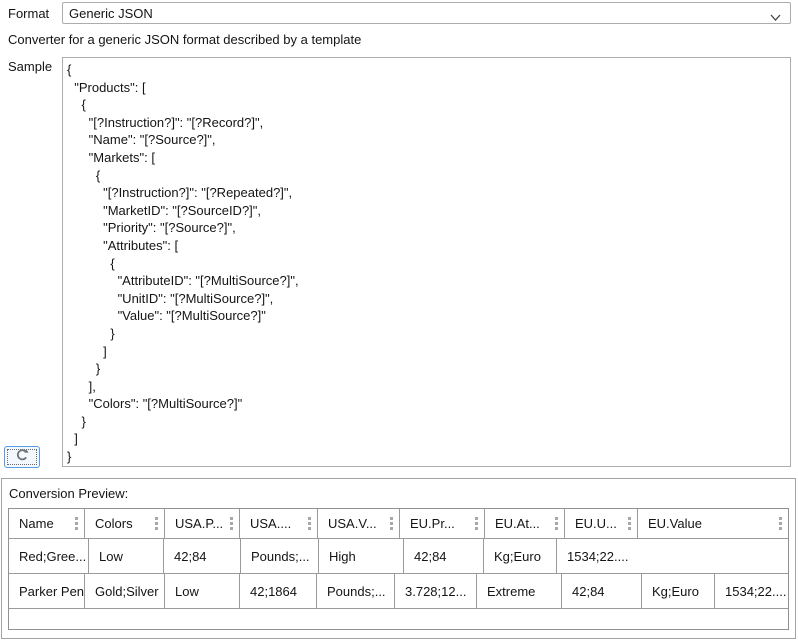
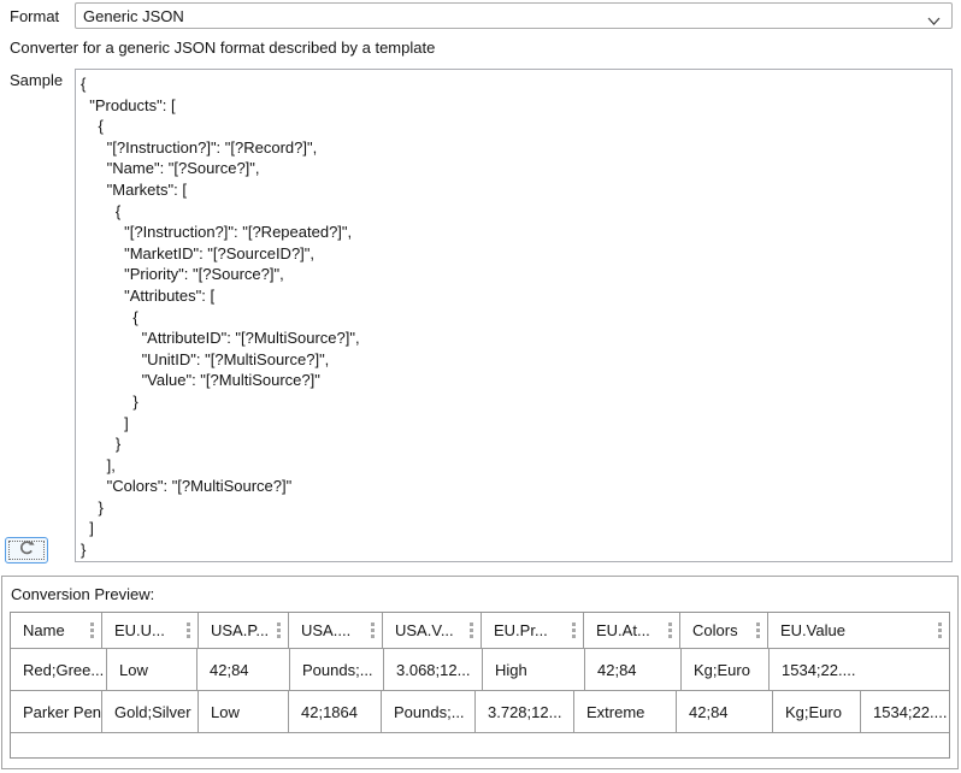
  Format
  Generic JSON
  Converter for a generic JSON format described by a template
  Sample
  {
  "Products": [
  {
  "[?Instruction?]": "[?Record?]",
  "Name": "[?Source?]",
  "Markets": [
  {
  "[?Instruction?]": "[?Repeated?]",
  "MarketID": "[?SourceID?]",
  "Priority": "[?Source?]",
  "Attributes": [
  {
  "AttributeID": "[?MultiSource?]",
  "UnitID": "[?MultiSource?]",
  "Value": "[?MultiSource?]"
  }
  ]
  }
  ],
  "Colors": "[?MultiSource?]"
  }
  ]
  }
  Conversion Preview:
  Name
- Colors
+ EU.U...
  USA.P...
  USA....
  USA.V...
  EU.Pr...
  EU.At...
- EU.U...
+ Colors
  EU.Value
  Red;Gree...
  Low
  42;84
  Pounds;...
+ 3.068;12...
  High
  42;84
  Kg;Euro
  1534;22....
  Parker Pen
  Gold;Silver
  Low
  42;1864
  Pounds;...
  3.728;12...
  Extreme
  42;84
  Kg;Euro
  1534;22....
